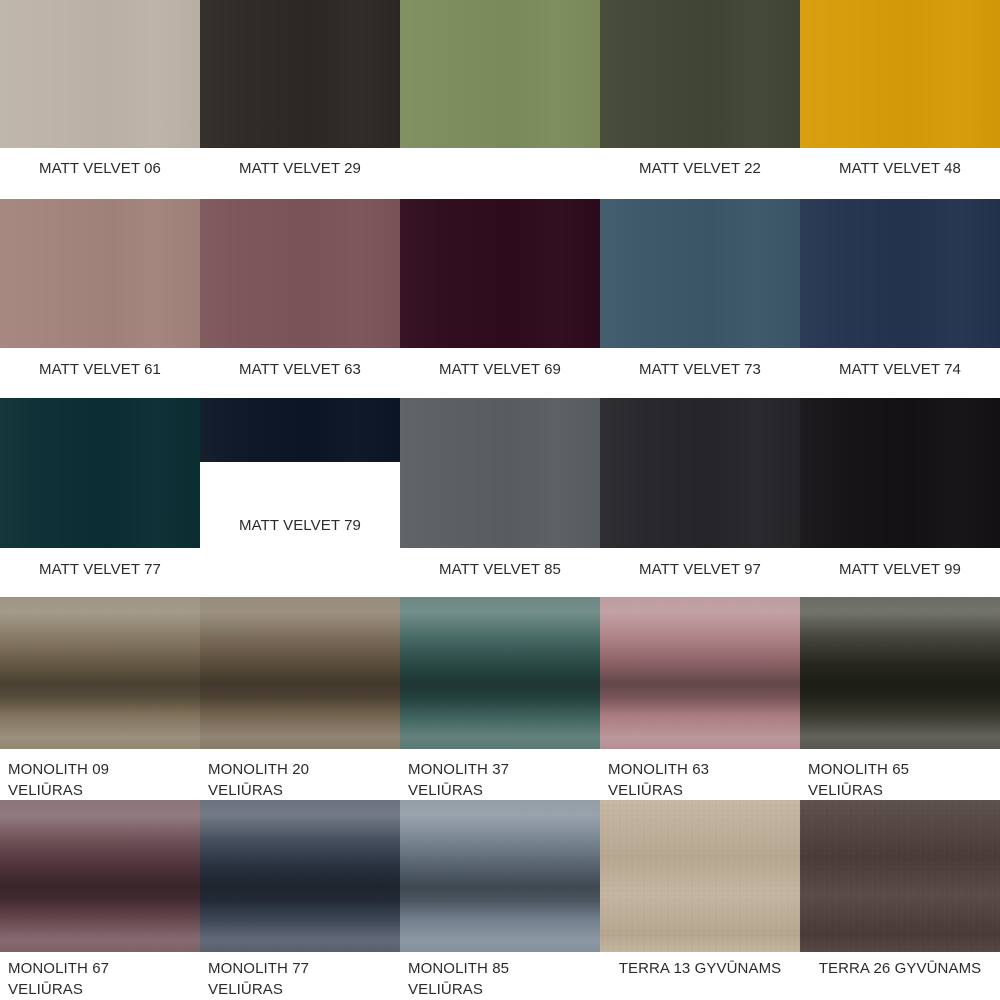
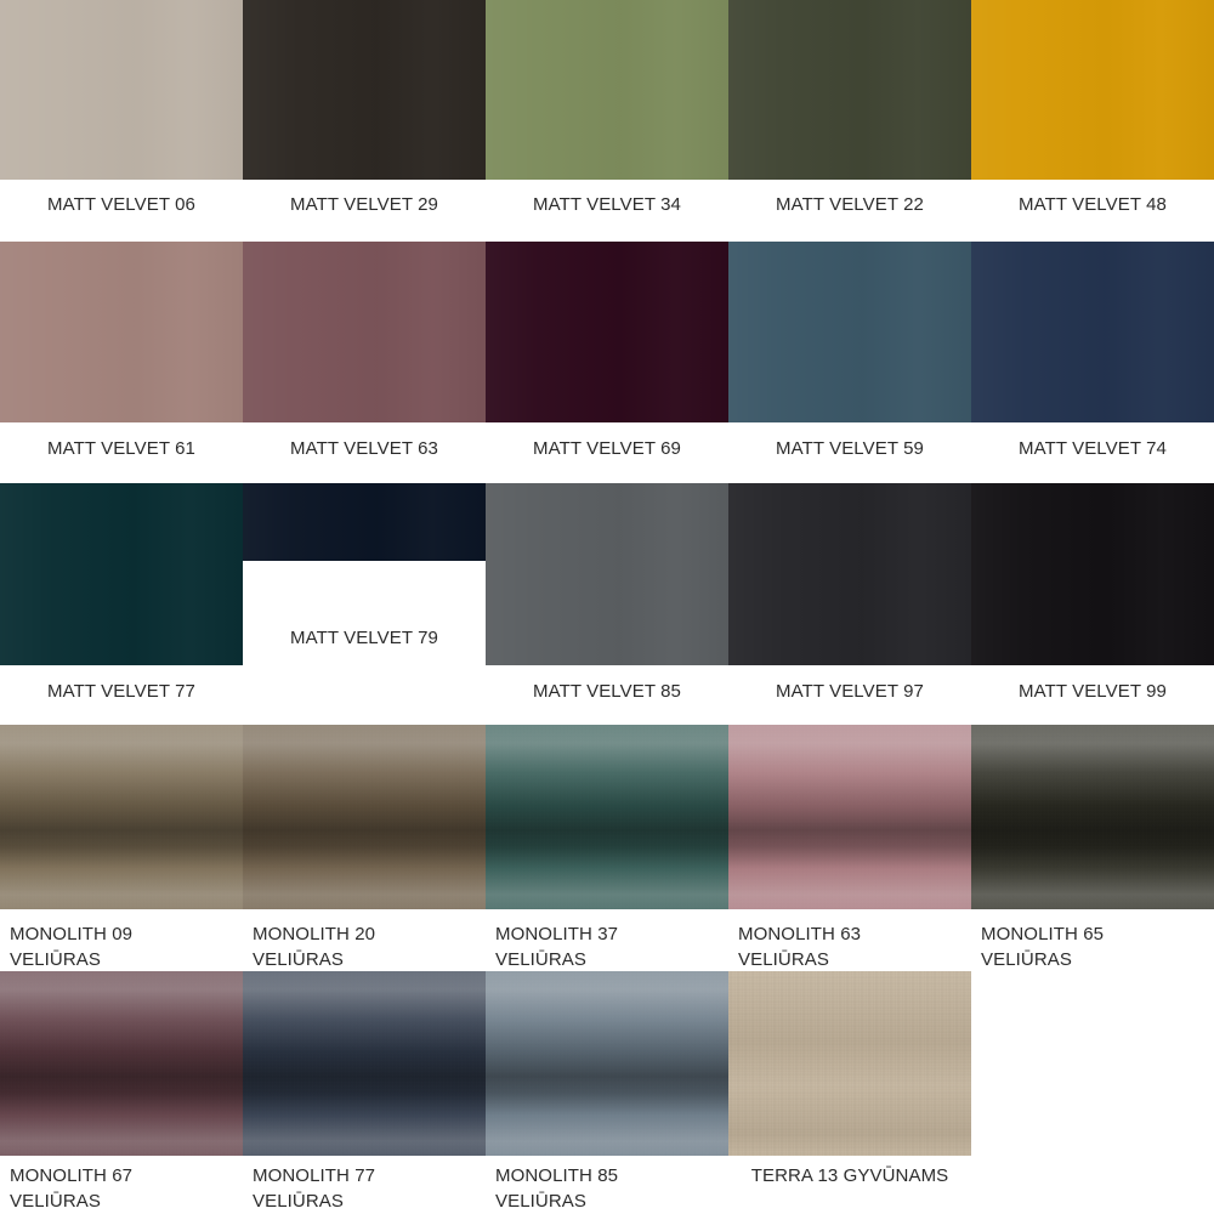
  MATT VELVET 06
  MATT VELVET 29
+ MATT VELVET 34
  MATT VELVET 22
  MATT VELVET 48
  MATT VELVET 61
  MATT VELVET 63
  MATT VELVET 69
- MATT VELVET 73
+ MATT VELVET 59
  MATT VELVET 74
  MATT VELVET 77
  MATT VELVET 79
  MATT VELVET 85
  MATT VELVET 97
  MATT VELVET 99
  MONOLITH 09
  VELIŪRAS
  MONOLITH 20
  VELIŪRAS
  MONOLITH 37
  VELIŪRAS
  MONOLITH 63
  VELIŪRAS
  MONOLITH 65
  VELIŪRAS
  MONOLITH 67
  VELIŪRAS
  MONOLITH 77
  VELIŪRAS
  MONOLITH 85
  VELIŪRAS
  TERRA 13 GYVŪNAMS
- TERRA 26 GYVŪNAMS
